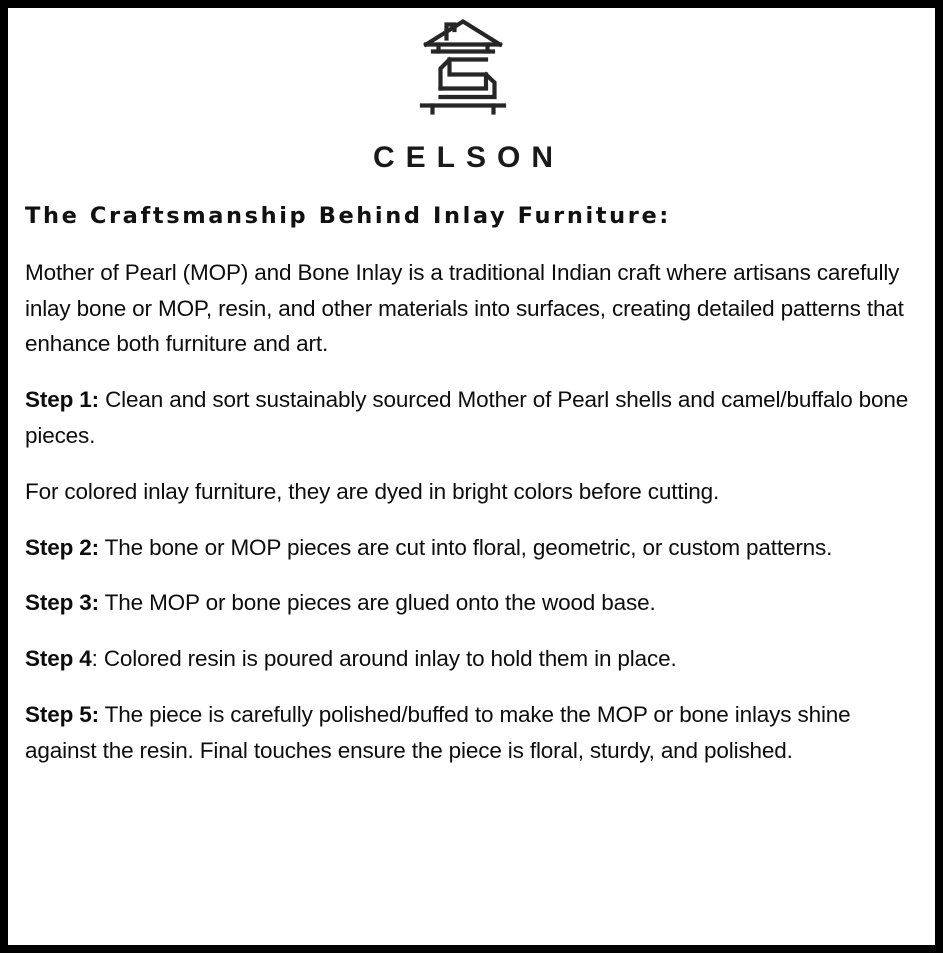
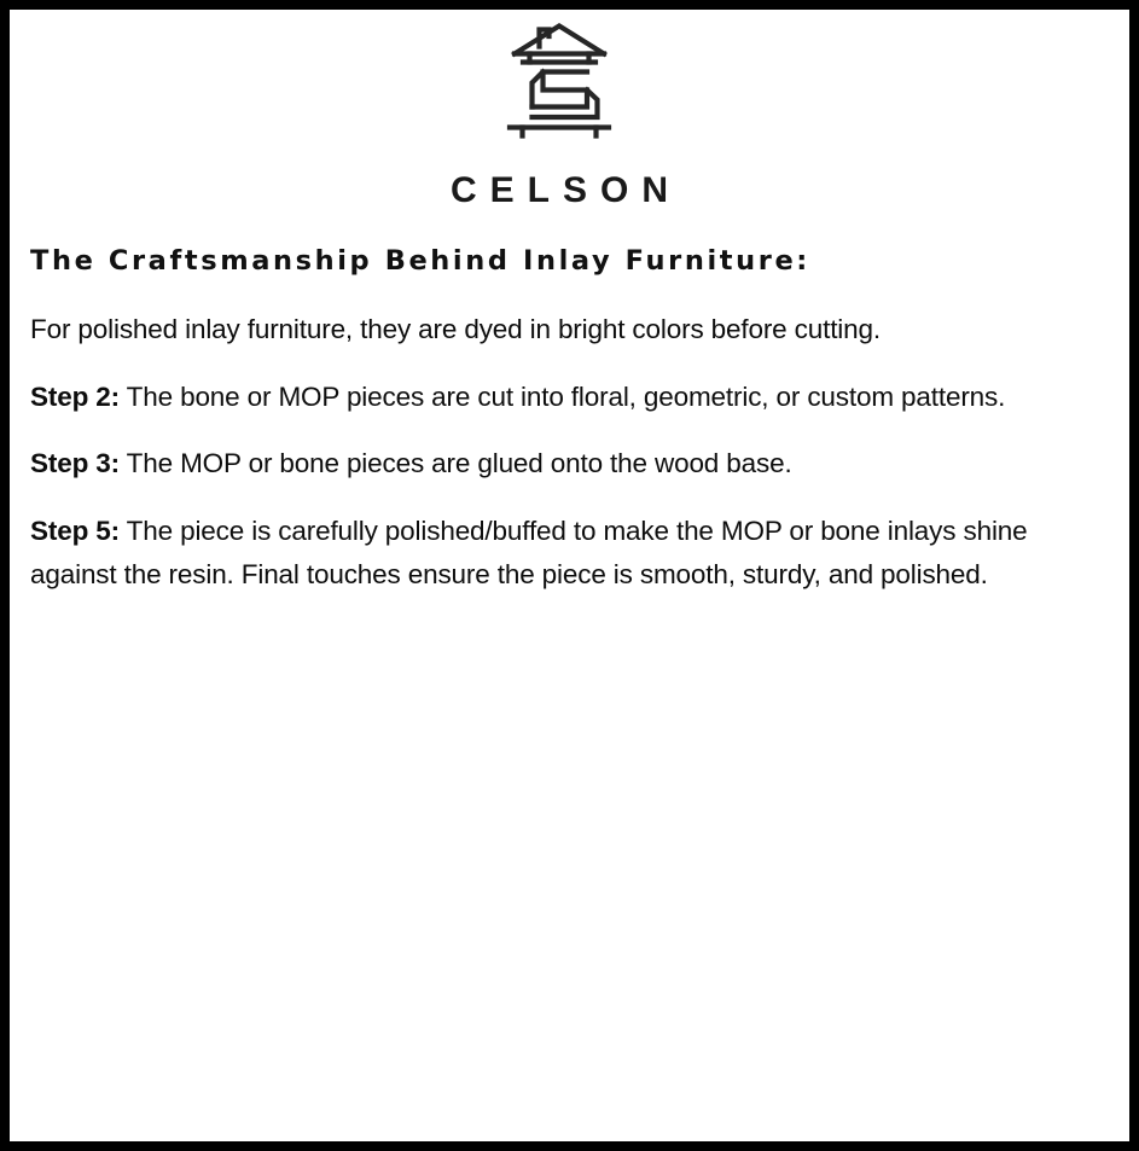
  CELSON
  The Craftsmanship Behind Inlay Furniture:
- Mother of Pearl (MOP) and Bone Inlay is a traditional Indian craft where artisans carefully inlay bone or MOP, resin, and other materials into surfaces, creating detailed patterns that enhance both furniture and art.
- Step 1: Clean and sort sustainably sourced Mother of Pearl shells and camel/buffalo bone pieces.
- For colored inlay furniture, they are dyed in bright colors before cutting.
+ For polished inlay furniture, they are dyed in bright colors before cutting.
  Step 2: The bone or MOP pieces are cut into floral, geometric, or custom patterns.
  Step 3: The MOP or bone pieces are glued onto the wood base.
- Step 4: Colored resin is poured around inlay to hold them in place.
- Step 5: The piece is carefully polished/buffed to make the MOP or bone inlays shine against the resin. Final touches ensure the piece is floral, sturdy, and polished.
+ Step 5: The piece is carefully polished/buffed to make the MOP or bone inlays shine against the resin. Final touches ensure the piece is smooth, sturdy, and polished.
